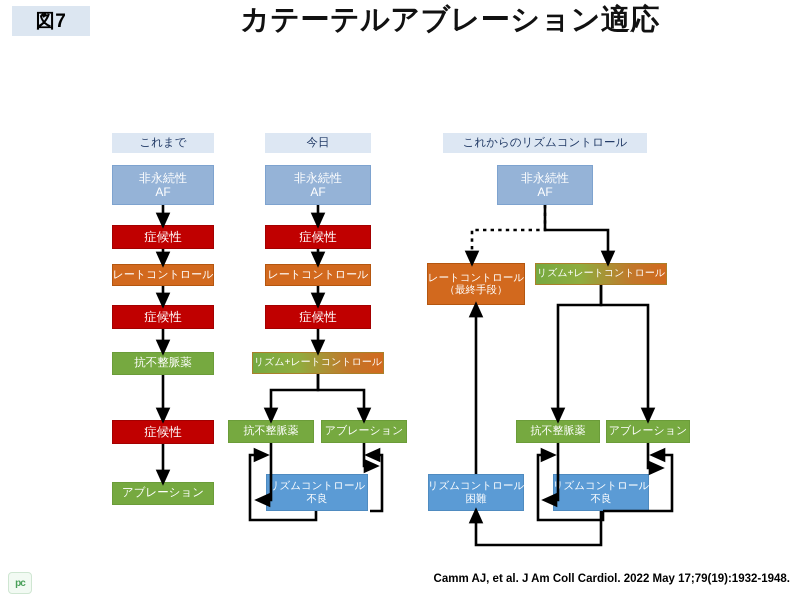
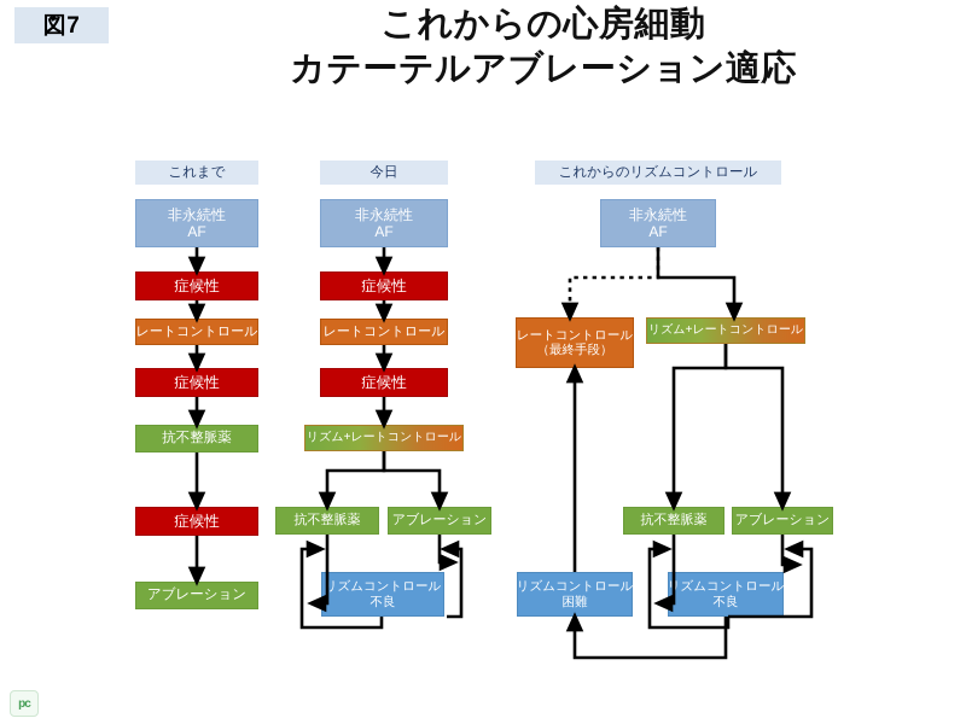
  図7
+ これからの心房細動
  カテーテルアブレーション適応
  これまで
  今日
  これからのリズムコントロール
  非永続性
  AF
  症候性
  レートコントロール
  症候性
  抗不整脈薬
  症候性
  アブレーション
  非永続性
  AF
  症候性
  レートコントロール
  症候性
  リズム+レートコントロール
  抗不整脈薬
  アブレーション
  リズムコントロール
  不良
  非永続性
  AF
  レートコントロール
  （最終手段）
  リズム+レートコントロール
  抗不整脈薬
  アブレーション
  リズムコントロール
  困難
  ズムコントロール
  不良
  pc
- Camm AJ, et al. J Am Coll Cardiol. 2022 May 17;79(19):1932-1948.
